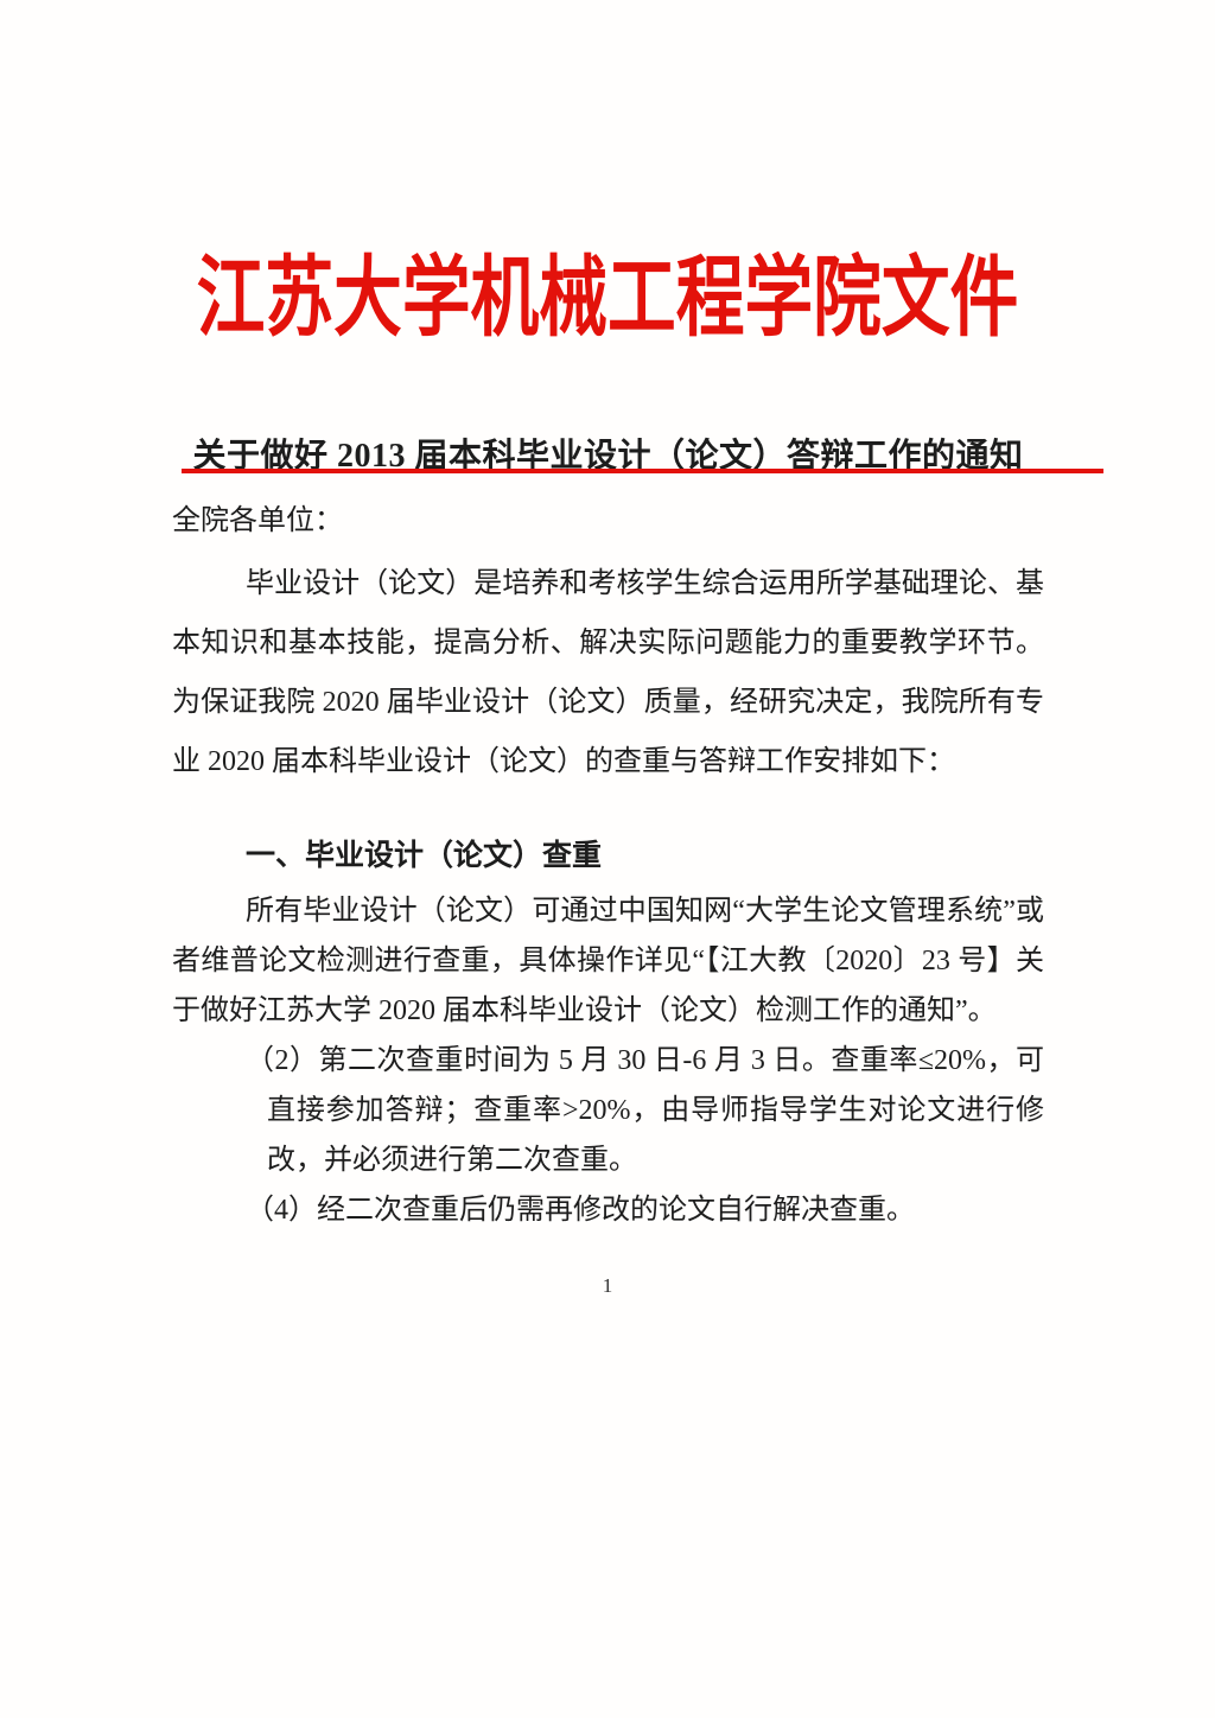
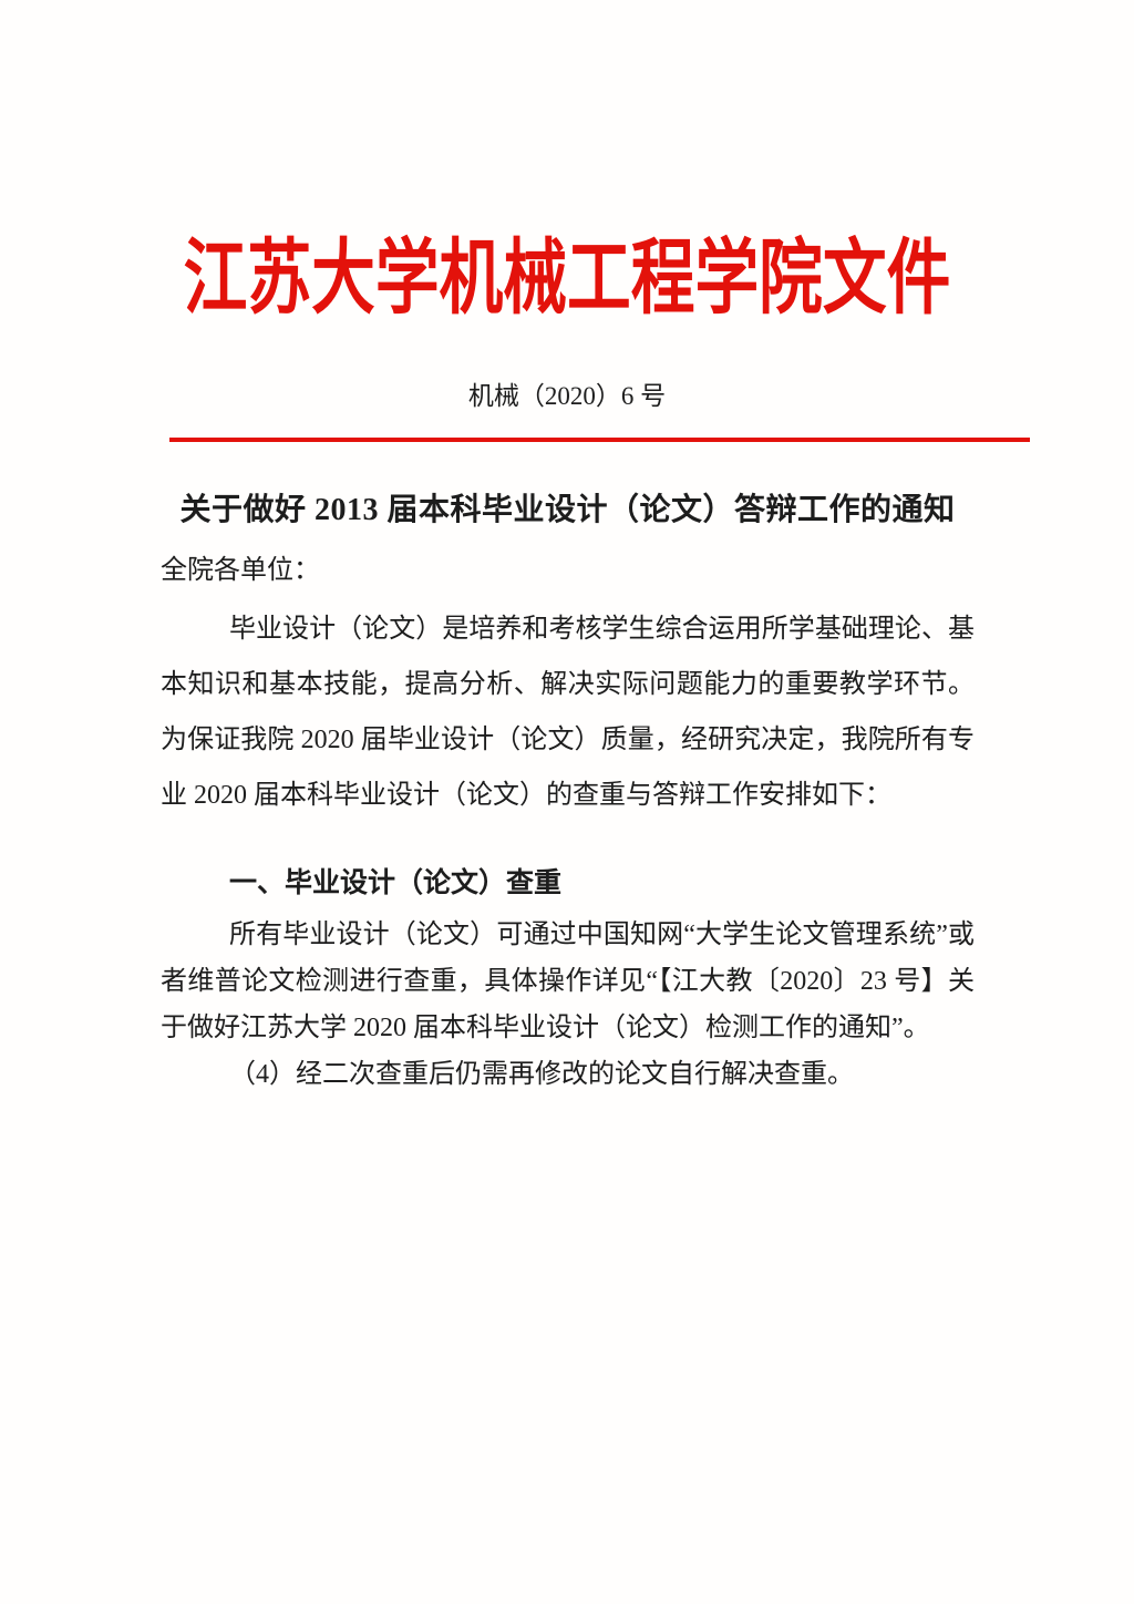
  江苏大学机械工程学院文件
+ 机械（2020）6 号
  关于做好 2013 届本科毕业设计（论文）答辩工作的通知
  全院各单位：
  毕业设计（论文）是培养和考核学生综合运用所学基础理论、基本知识和基本技能，提高分析、解决实际问题能力的重要教学环节。为保证我院 2020 届毕业设计（论文）质量，经研究决定，我院所有专业 2020 届本科毕业设计（论文）的查重与答辩工作安排如下：
  一、毕业设计（论文）查重
  所有毕业设计（论文）可通过中国知网“大学生论文管理系统”或者维普论文检测进行查重，具体操作详见“【江大教〔2020〕23 号】关于做好江苏大学 2020 届本科毕业设计（论文）检测工作的通知”。
- （2）第二次查重时间为 5 月 30 日-6 月 3 日。查重率≤20%，可直接参加答辩；查重率>20%，由导师指导学生对论文进行修改，并必须进行第二次查重。
  （4）经二次查重后仍需再修改的论文自行解决查重。
- 1
